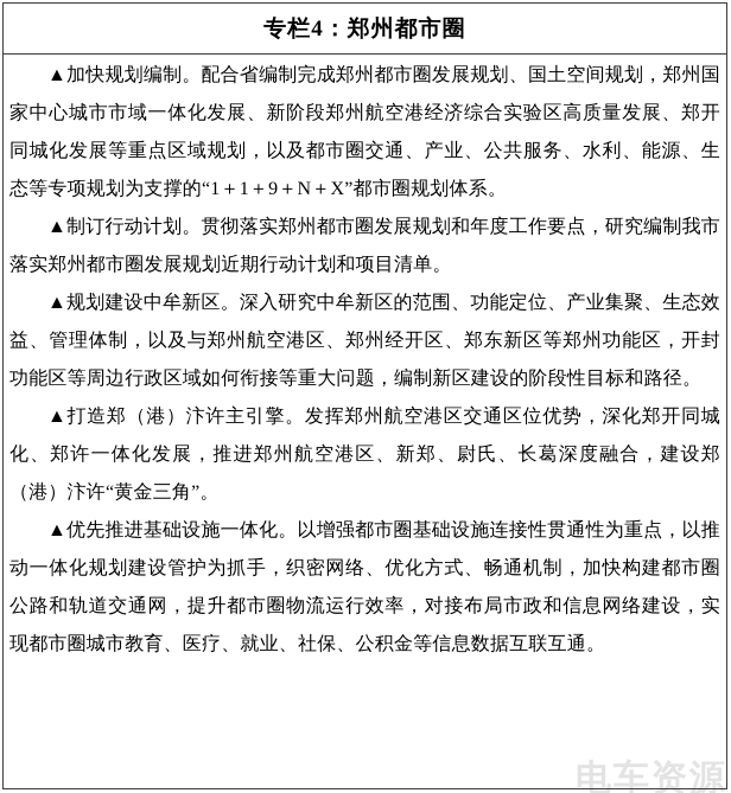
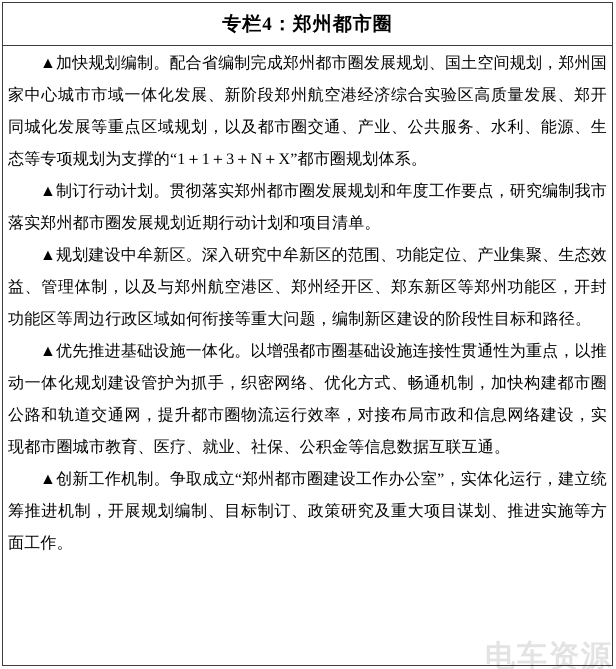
  电车资源
  专栏4：郑州都市圈
- ▲加快规划编制。配合省编制完成郑州都市圈发展规划、国土空间规划，郑州国家中心城市市域一体化发展、新阶段郑州航空港经济综合实验区高质量发展、郑开同城化发展等重点区域规划，以及都市圈交通、产业、公共服务、水利、能源、生态等专项规划为支撑的“1＋1＋9＋N＋X”都市圈规划体系。
+ ▲加快规划编制。配合省编制完成郑州都市圈发展规划、国土空间规划，郑州国家中心城市市域一体化发展、新阶段郑州航空港经济综合实验区高质量发展、郑开同城化发展等重点区域规划，以及都市圈交通、产业、公共服务、水利、能源、生态等专项规划为支撑的“1＋1＋3＋N＋X”都市圈规划体系。
  ▲制订行动计划。贯彻落实郑州都市圈发展规划和年度工作要点，研究编制我市落实郑州都市圈发展规划近期行动计划和项目清单。
  ▲规划建设中牟新区。深入研究中牟新区的范围、功能定位、产业集聚、生态效益、管理体制，以及与郑州航空港区、郑州经开区、郑东新区等郑州功能区，开封功能区等周边行政区域如何衔接等重大问题，编制新区建设的阶段性目标和路径。
- ▲打造郑（港）汴许主引擎。发挥郑州航空港区交通区位优势，深化郑开同城化、郑许一体化发展，推进郑州航空港区、新郑、尉氏、长葛深度融合，建设郑（港）汴许“黄金三角”。
  ▲优先推进基础设施一体化。以增强都市圈基础设施连接性贯通性为重点，以推动一体化规划建设管护为抓手，织密网络、优化方式、畅通机制，加快构建都市圈公路和轨道交通网，提升都市圈物流运行效率，对接布局市政和信息网络建设，实现都市圈城市教育、医疗、就业、社保、公积金等信息数据互联互通。
+ ▲创新工作机制。争取成立“郑州都市圈建设工作办公室”，实体化运行，建立统筹推进机制，开展规划编制、目标制订、政策研究及重大项目谋划、推进实施等方面工作。
